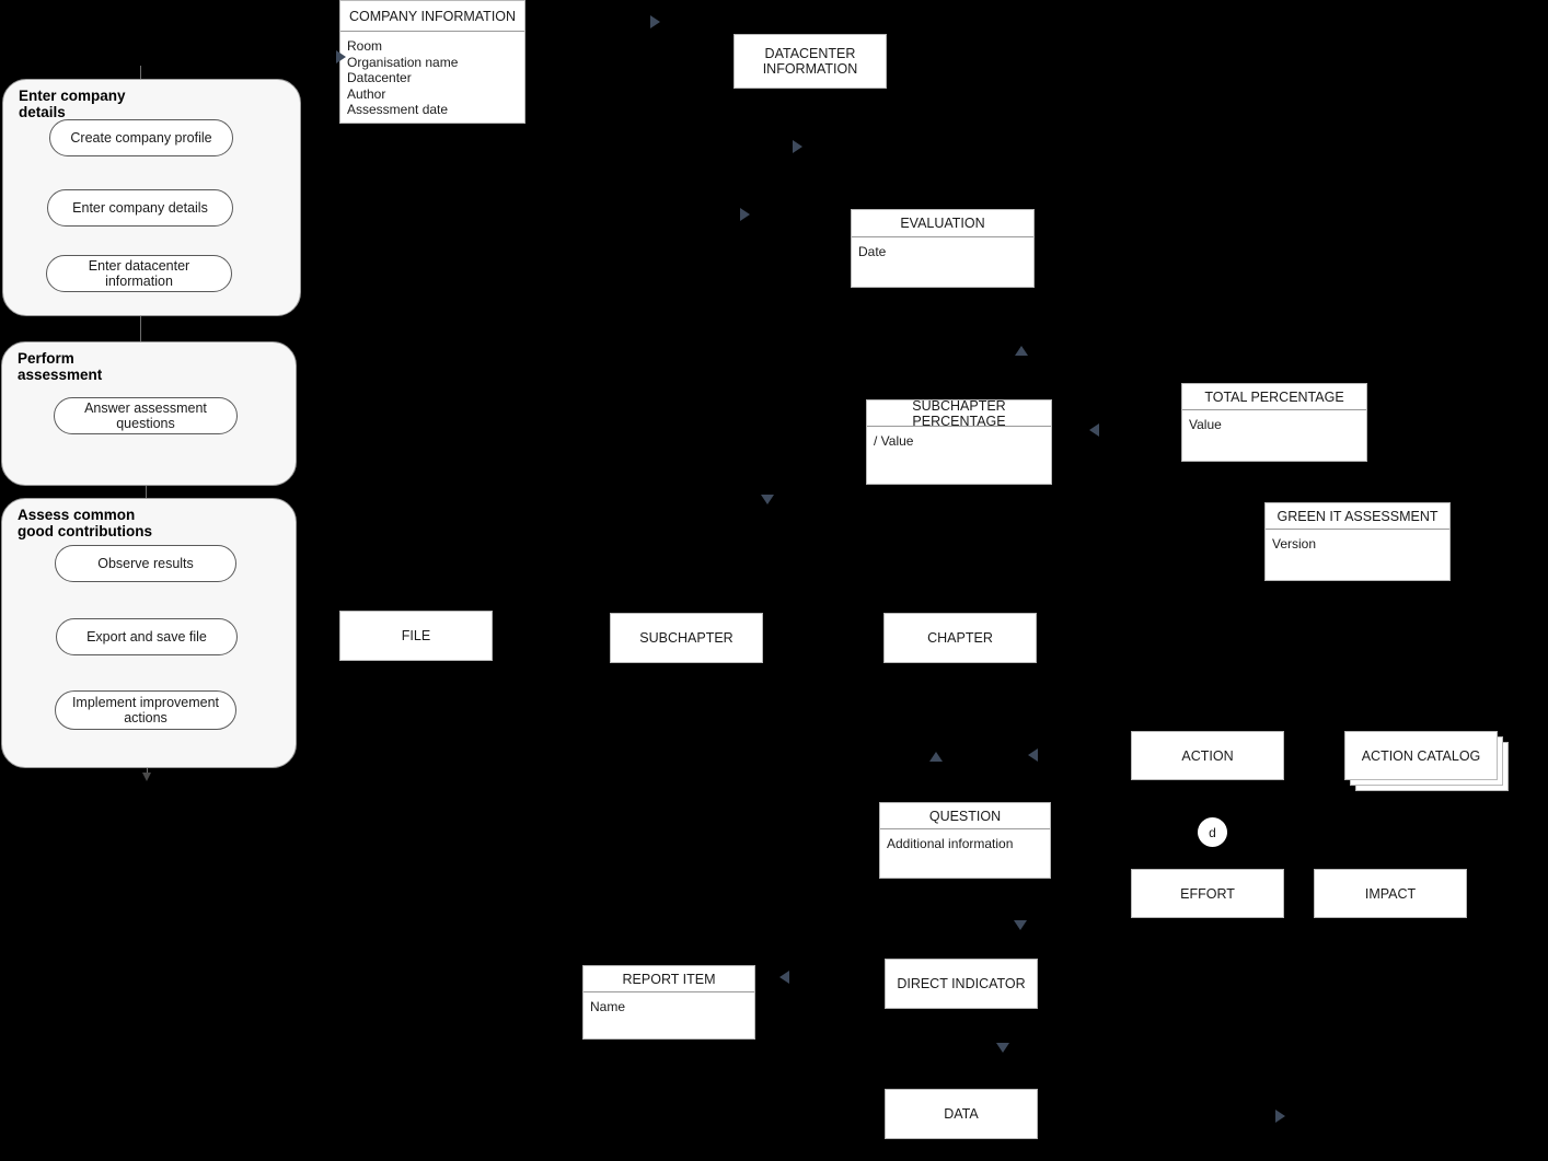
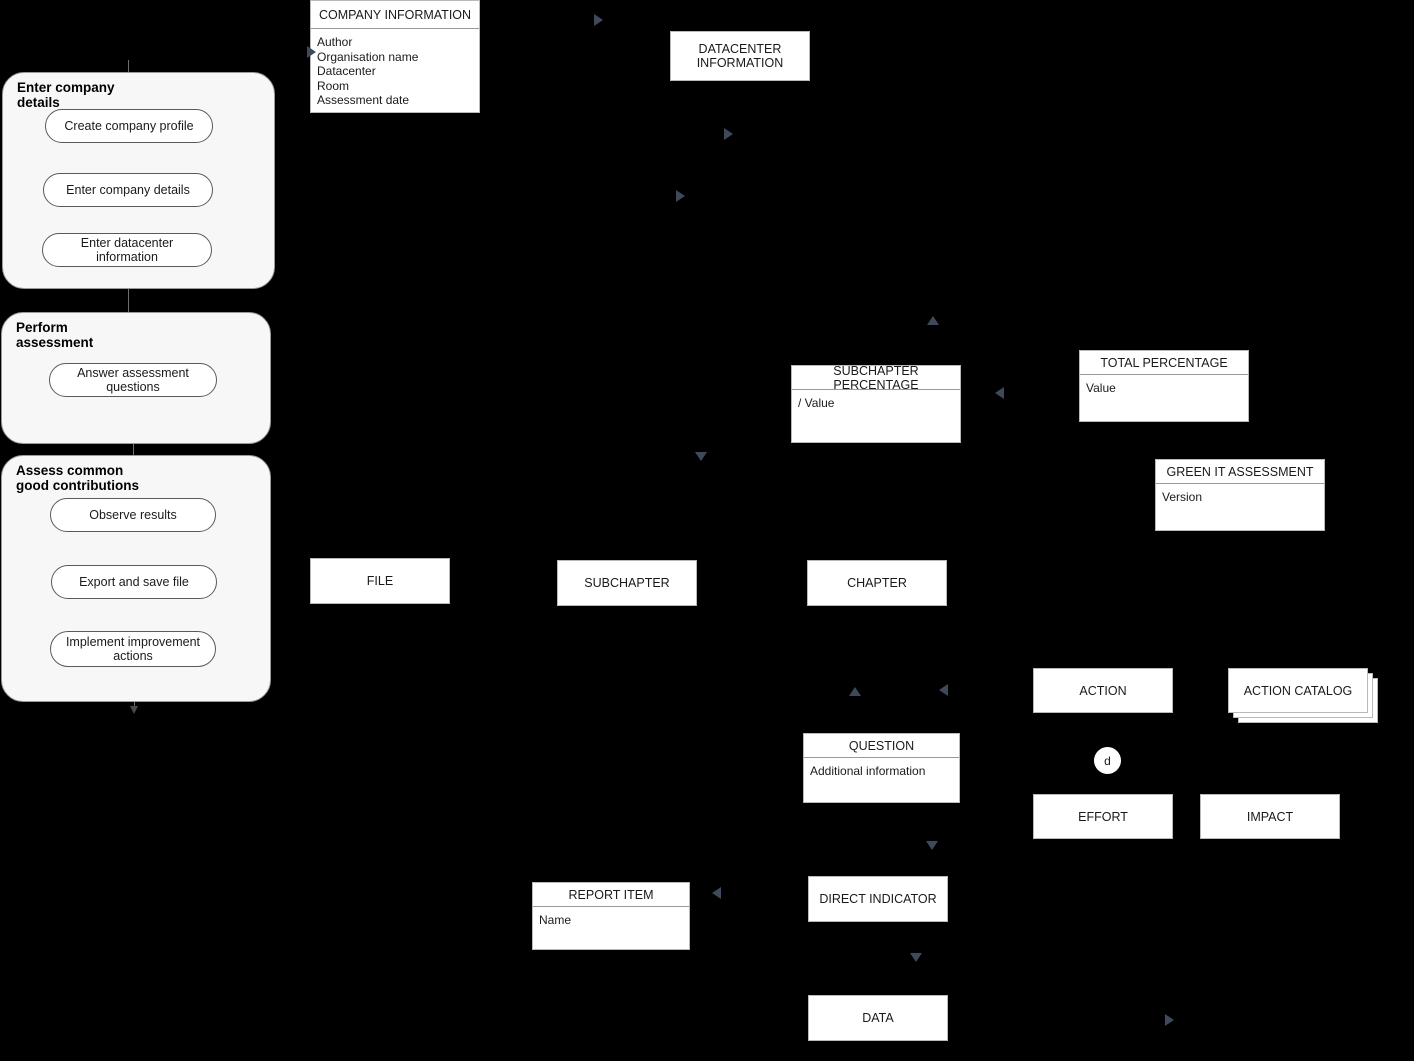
  Enter company
  details
  Create company profile
  Enter company details
  Enter datacenter information
  Perform
  assessment
  Answer assessment questions
  Assess common
  good contributions
  Observe results
  Export and save file
  Implement improvement
  actions
  COMPANY INFORMATION
- Room
+ Author
  Organisation name
  Datacenter
- Author
+ Room
  Assessment date
  DATACENTER
  INFORMATION
- EVALUATION
- Date
  SUBCHAPTER PERCENTAGE
  / Value
  TOTAL PERCENTAGE
  Value
  GREEN IT ASSESSMENT
  Version
  FILE
  SUBCHAPTER
  CHAPTER
  ACTION
  QUESTION
  Additional information
  EFFORT
  IMPACT
  REPORT ITEM
  Name
  DIRECT INDICATOR
  DATA
  ACTION CATALOG
  d
